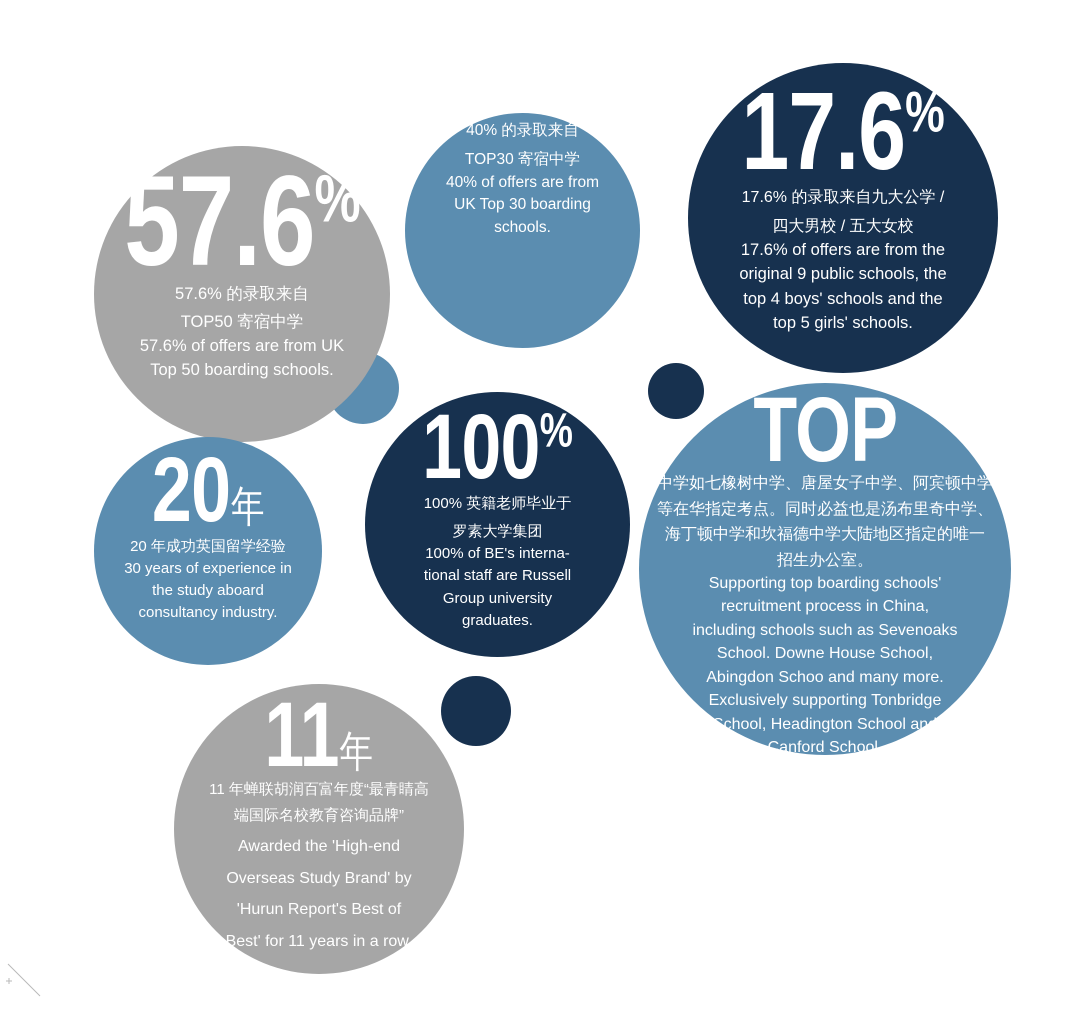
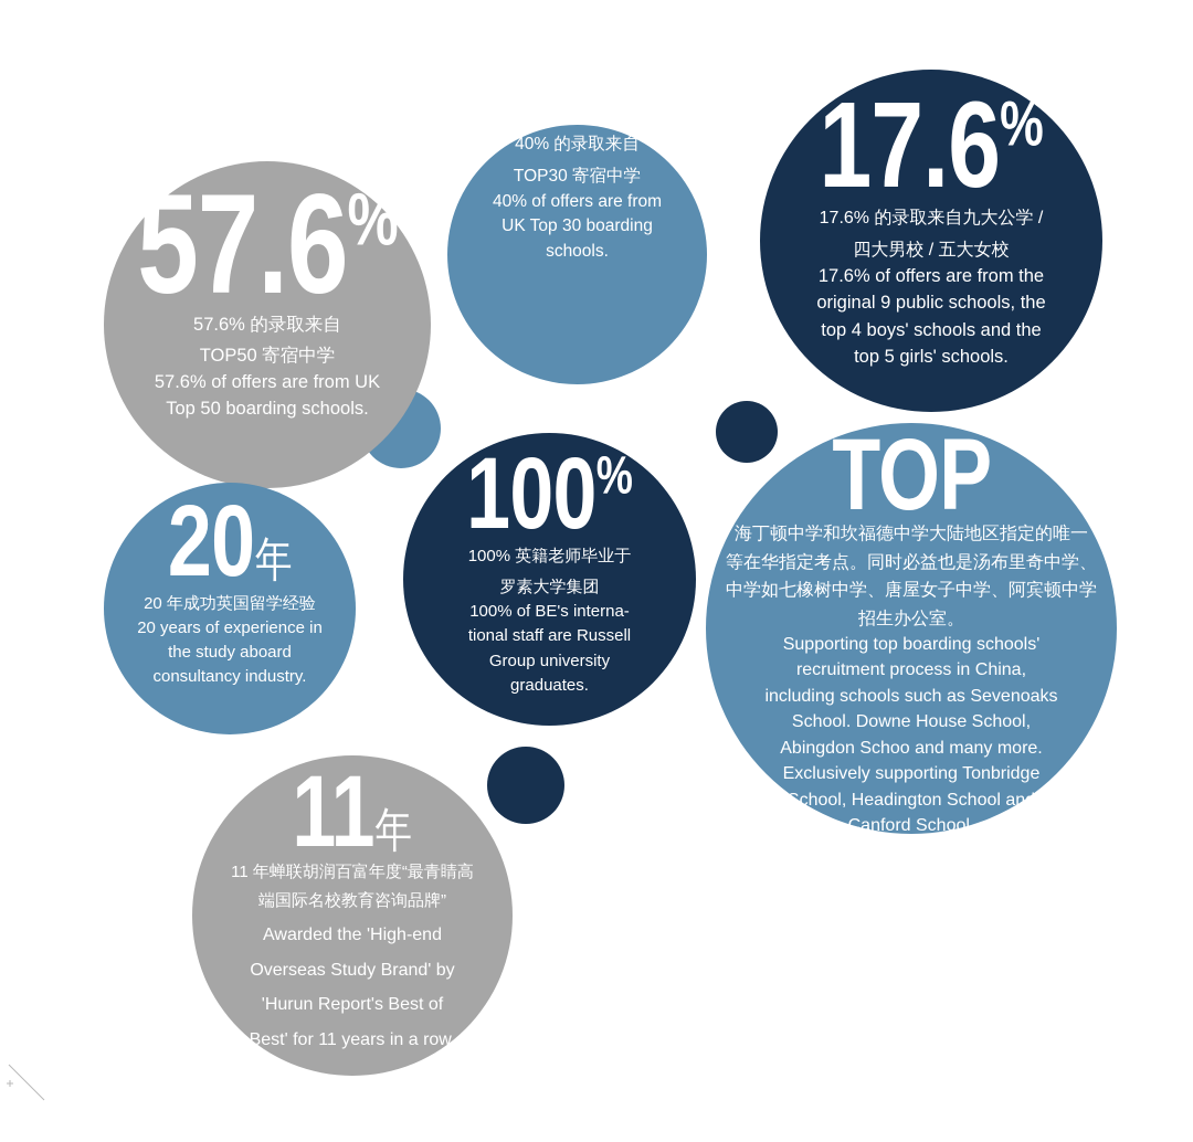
  57.6%
  57.6% 的录取来自
  TOP50 寄宿中学
  57.6% of offers are from UK
  Top 50 boarding schools.
  40% 的录取来自
  TOP30 寄宿中学
  40% of offers are from
  UK Top 30 boarding
  schools.
  17.6%
  17.6% 的录取来自九大公学 /
  四大男校 / 五大女校
  17.6% of offers are from the
  original 9 public schools, the
  top 4 boys' schools and the
  top 5 girls' schools.
  20年
  20 年成功英国留学经验
- 30 years of experience in
+ 20 years of experience in
  the study aboard
  consultancy industry.
  100%
  100% 英籍老师毕业于
  罗素大学集团
  100% of BE's interna-
  tional staff are Russell
  Group university
  graduates.
  TOP
- 中学如七橡树中学、唐屋女子中学、阿宾顿中学
+ 海丁顿中学和坎福德中学大陆地区指定的唯一
  等在华指定考点。同时必益也是汤布里奇中学、
- 海丁顿中学和坎福德中学大陆地区指定的唯一
+ 中学如七橡树中学、唐屋女子中学、阿宾顿中学
  招生办公室。
  Supporting top boarding schools'
  recruitment process in China,
  including schools such as Sevenoaks
  School. Downe House School,
  Abingdon Schoo and many more.
  Exclusively supporting Tonbridge
  School, Headington School and
  Canford School.
  11年
  11 年蝉联胡润百富年度“最青睛高
  端国际名校教育咨询品牌”
  Awarded the 'High-end
  Overseas Study Brand' by
  'Hurun Report's Best of
  Best' for 11 years in a row.
